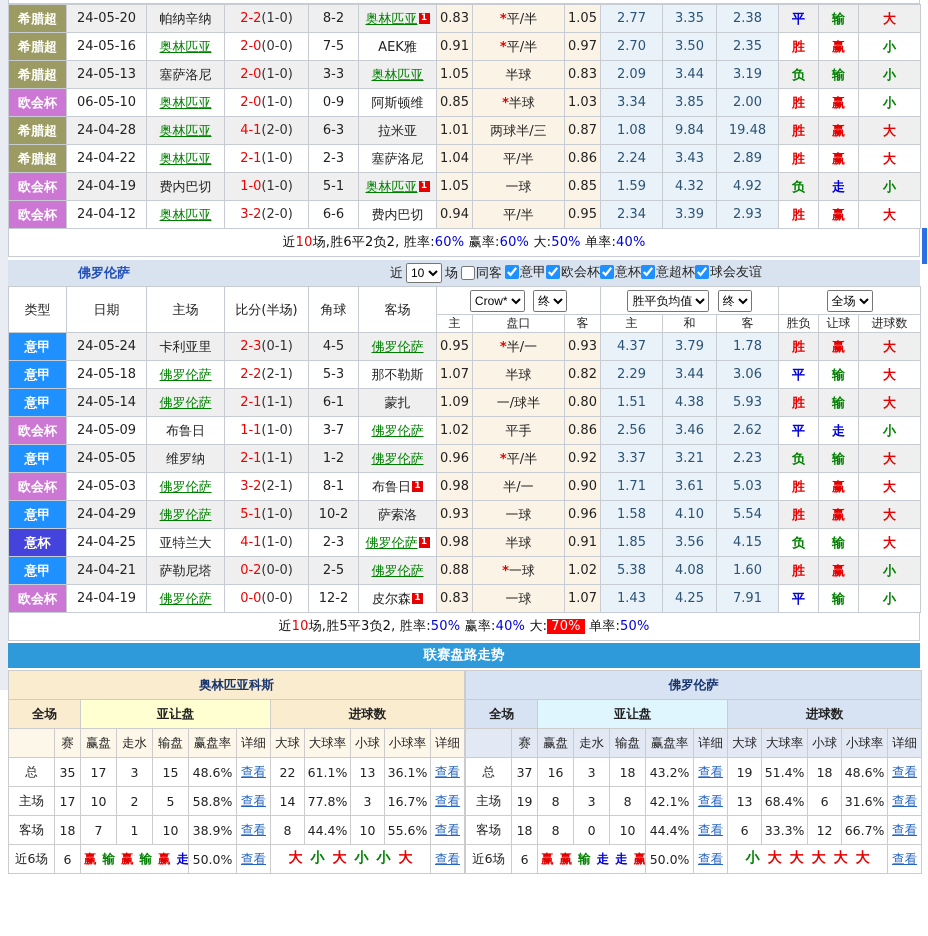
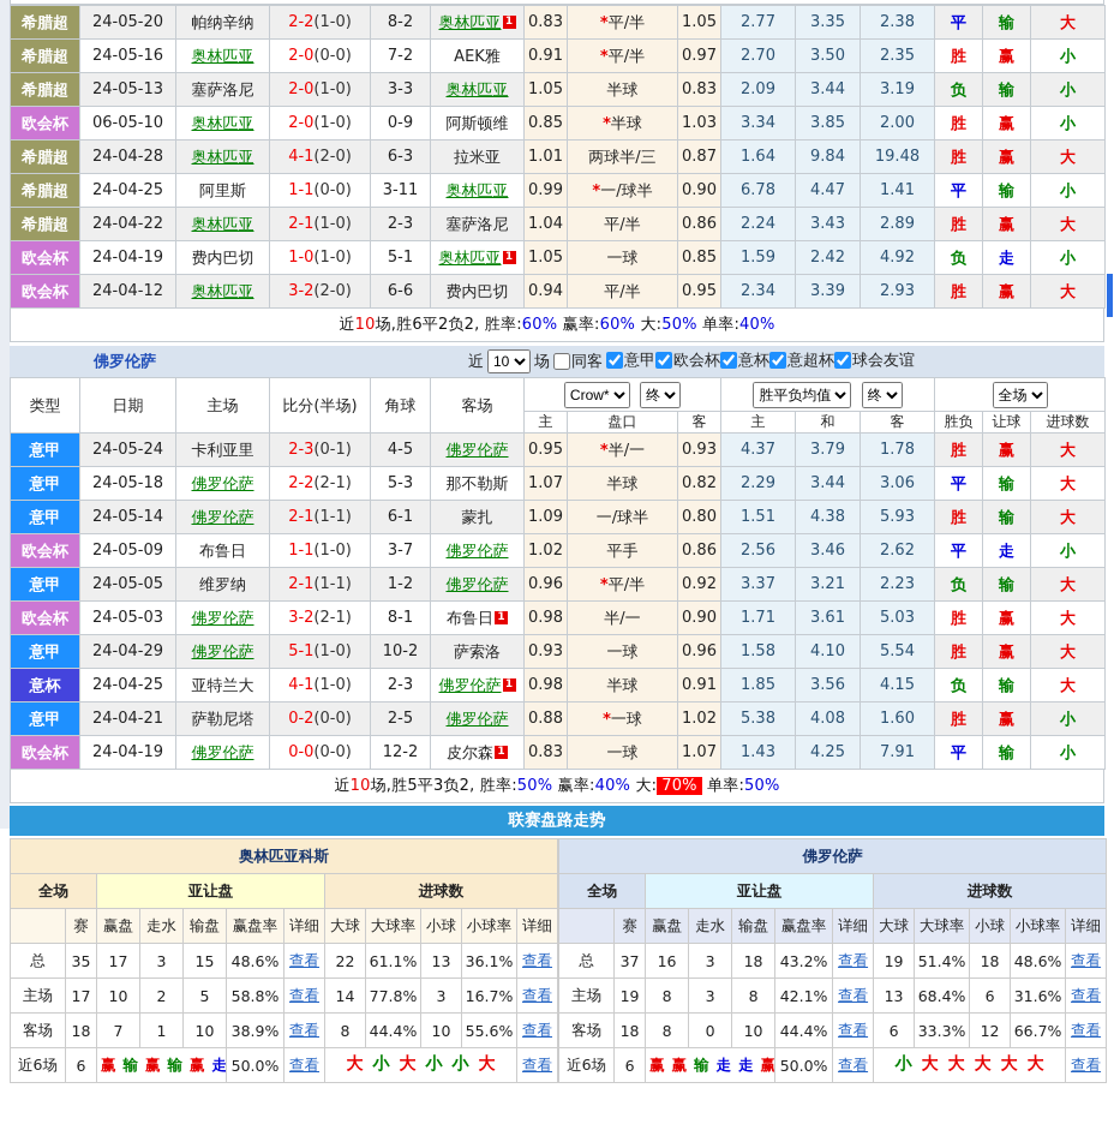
  希腊超	24-05-20	帕纳辛纳	2-2(1-0)	8-2	奥林匹亚 1	0.83	*平/半	1.05	2.77	3.35	2.38	平	输	大
- 希腊超	24-05-16	奥林匹亚	2-0(0-0)	7-5	AEK雅	0.91	*平/半	0.97	2.70	3.50	2.35	胜	赢	小
+ 希腊超	24-05-16	奥林匹亚	2-0(0-0)	7-2	AEK雅	0.91	*平/半	0.97	2.70	3.50	2.35	胜	赢	小
  希腊超	24-05-13	塞萨洛尼	2-0(1-0)	3-3	奥林匹亚	1.05	半球	0.83	2.09	3.44	3.19	负	输	小
  欧会杯	06-05-10	奥林匹亚	2-0(1-0)	0-9	阿斯顿维	0.85	*半球	1.03	3.34	3.85	2.00	胜	赢	小
- 希腊超	24-04-28	奥林匹亚	4-1(2-0)	6-3	拉米亚	1.01	两球半/三	0.87	1.08	9.84	19.48	胜	赢	大
+ 希腊超	24-04-28	奥林匹亚	4-1(2-0)	6-3	拉米亚	1.01	两球半/三	0.87	1.64	9.84	19.48	胜	赢	大
+ 希腊超	24-04-25	阿里斯	1-1(0-0)	3-11	奥林匹亚	0.99	*一/球半	0.90	6.78	4.47	1.41	平	输	小
  希腊超	24-04-22	奥林匹亚	2-1(1-0)	2-3	塞萨洛尼	1.04	平/半	0.86	2.24	3.43	2.89	胜	赢	大
- 欧会杯	24-04-19	费内巴切	1-0(1-0)	5-1	奥林匹亚 1	1.05	一球	0.85	1.59	4.32	4.92	负	走	小
+ 欧会杯	24-04-19	费内巴切	1-0(1-0)	5-1	奥林匹亚 1	1.05	一球	0.85	1.59	2.42	4.92	负	走	小
  欧会杯	24-04-12	奥林匹亚	3-2(2-0)	6-6	费内巴切	0.94	平/半	0.95	2.34	3.39	2.93	胜	赢	大
  近10场,胜6平2负2, 胜率:60% 赢率:60% 大:50% 单率:40%
  佛罗伦萨
  近
  10
  场
  同客
  意甲
  欧会杯
  意杯
  意超杯
  球会友谊
  类型	日期	主场	比分(半场)	角球	客场	Crow* 终	胜平负均值 终	全场
  主	盘口	客	主	和	客	胜负	让球	进球数
  意甲	24-05-24	卡利亚里	2-3(0-1)	4-5	佛罗伦萨	0.95	*半/一	0.93	4.37	3.79	1.78	胜	赢	大
  意甲	24-05-18	佛罗伦萨	2-2(2-1)	5-3	那不勒斯	1.07	半球	0.82	2.29	3.44	3.06	平	输	大
  意甲	24-05-14	佛罗伦萨	2-1(1-1)	6-1	蒙扎	1.09	一/球半	0.80	1.51	4.38	5.93	胜	输	大
  欧会杯	24-05-09	布鲁日	1-1(1-0)	3-7	佛罗伦萨	1.02	平手	0.86	2.56	3.46	2.62	平	走	小
  意甲	24-05-05	维罗纳	2-1(1-1)	1-2	佛罗伦萨	0.96	*平/半	0.92	3.37	3.21	2.23	负	输	大
  欧会杯	24-05-03	佛罗伦萨	3-2(2-1)	8-1	布鲁日 1	0.98	半/一	0.90	1.71	3.61	5.03	胜	赢	大
  意甲	24-04-29	佛罗伦萨	5-1(1-0)	10-2	萨索洛	0.93	一球	0.96	1.58	4.10	5.54	胜	赢	大
  意杯	24-04-25	亚特兰大	4-1(1-0)	2-3	佛罗伦萨 1	0.98	半球	0.91	1.85	3.56	4.15	负	输	大
  意甲	24-04-21	萨勒尼塔	0-2(0-0)	2-5	佛罗伦萨	0.88	*一球	1.02	5.38	4.08	1.60	胜	赢	小
  欧会杯	24-04-19	佛罗伦萨	0-0(0-0)	12-2	皮尔森 1	0.83	一球	1.07	1.43	4.25	7.91	平	输	小
  近10场,胜5平3负2, 胜率:50% 赢率:40% 大: 70% 单率:50%
  联赛盘路走势
  奥林匹亚科斯
  全场	亚让盘	进球数
  	赛	赢盘	走水	输盘	赢盘率	详细	大球	大球率	小球	小球率	详细
  总	35	17	3	15	48.6%	查看	22	61.1%	13	36.1%	查看
  主场	17	10	2	5	58.8%	查看	14	77.8%	3	16.7%	查看
  客场	18	7	1	10	38.9%	查看	8	44.4%	10	55.6%	查看
  近6场	6	赢 输 赢 输 赢 走	50.0%	查看	大 小 大 小 小 大	查看
  佛罗伦萨
  全场	亚让盘	进球数
  	赛	赢盘	走水	输盘	赢盘率	详细	大球	大球率	小球	小球率	详细
  总	37	16	3	18	43.2%	查看	19	51.4%	18	48.6%	查看
  主场	19	8	3	8	42.1%	查看	13	68.4%	6	31.6%	查看
  客场	18	8	0	10	44.4%	查看	6	33.3%	12	66.7%	查看
  近6场	6	赢 赢 输 走 走 赢	50.0%	查看	小 大 大 大 大 大	查看
